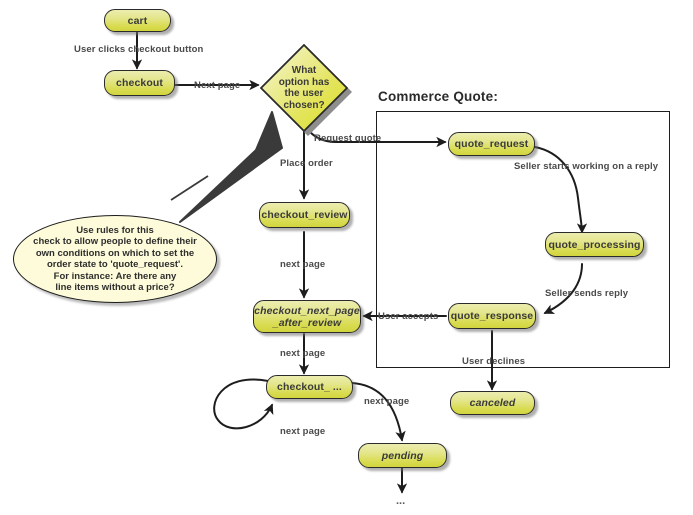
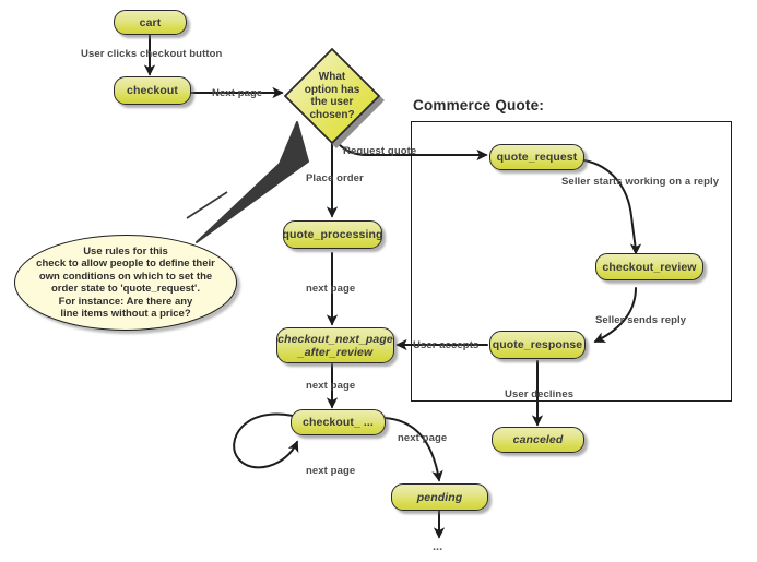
  Commerce Quote:
  cart
  checkout
  What
  option has
  the user
  chosen?
- checkout_review
+ quote_processing
  checkout_next_page
  _after_review
  checkout_ ...
  pending
  quote_request
- quote_processing
+ checkout_review
  quote_response
  canceled
  Use rules for this
  check to allow people to define their
  own conditions on which to set the
  order state to 'quote_request'.
  For instance: Are there any
  line items without a price?
  User clicks checkout button
  Next page
  Place order
  Request quote
  next page
  next page
  next page
  next page
  Seller starts working on a reply
  Seller sends reply
  User accepts
  User declines
  ...
